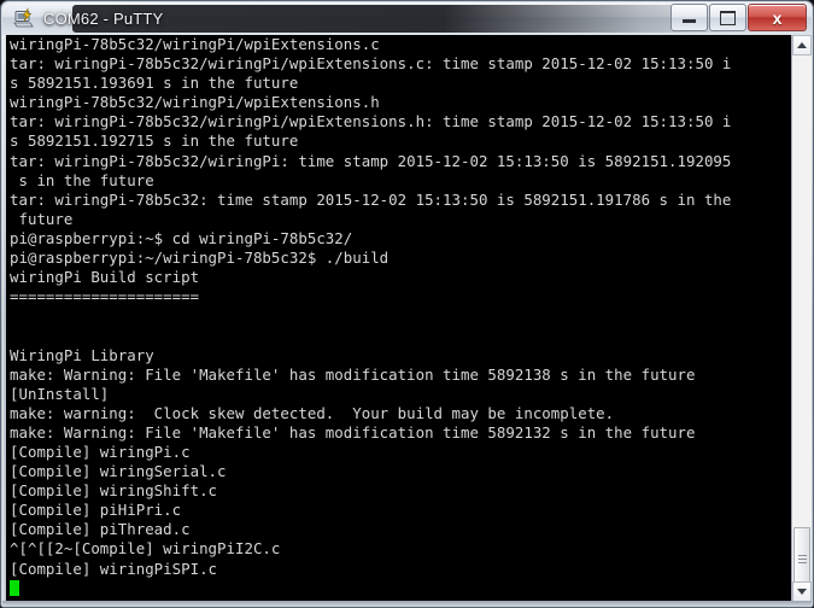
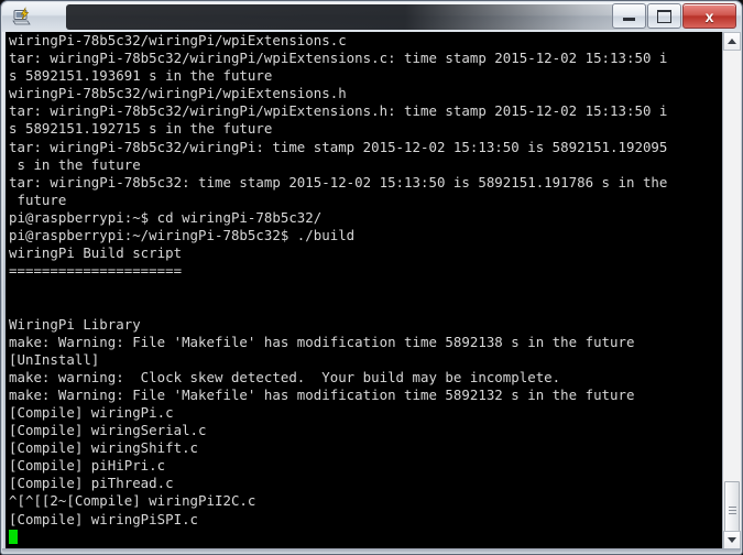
- COM62 - PuTTY
  x
  wiringPi-78b5c32/wiringPi/wpiExtensions.c
  tar: wiringPi-78b5c32/wiringPi/wpiExtensions.c: time stamp 2015-12-02 15:13:50 i
  s 5892151.193691 s in the future
  wiringPi-78b5c32/wiringPi/wpiExtensions.h
  tar: wiringPi-78b5c32/wiringPi/wpiExtensions.h: time stamp 2015-12-02 15:13:50 i
  s 5892151.192715 s in the future
  tar: wiringPi-78b5c32/wiringPi: time stamp 2015-12-02 15:13:50 is 5892151.192095
  s in the future
  tar: wiringPi-78b5c32: time stamp 2015-12-02 15:13:50 is 5892151.191786 s in the
  future
  pi@raspberrypi:~$ cd wiringPi-78b5c32/
  pi@raspberrypi:~/wiringPi-78b5c32$ ./build
  wiringPi Build script
  =====================
  WiringPi Library
  make: Warning: File 'Makefile' has modification time 5892138 s in the future
  [UnInstall]
  make: warning: Clock skew detected. Your build may be incomplete.
  make: Warning: File 'Makefile' has modification time 5892132 s in the future
  [Compile] wiringPi.c
  [Compile] wiringSerial.c
  [Compile] wiringShift.c
  [Compile] piHiPri.c
  [Compile] piThread.c
  ^[^[[2~[Compile] wiringPiI2C.c
  [Compile] wiringPiSPI.c
